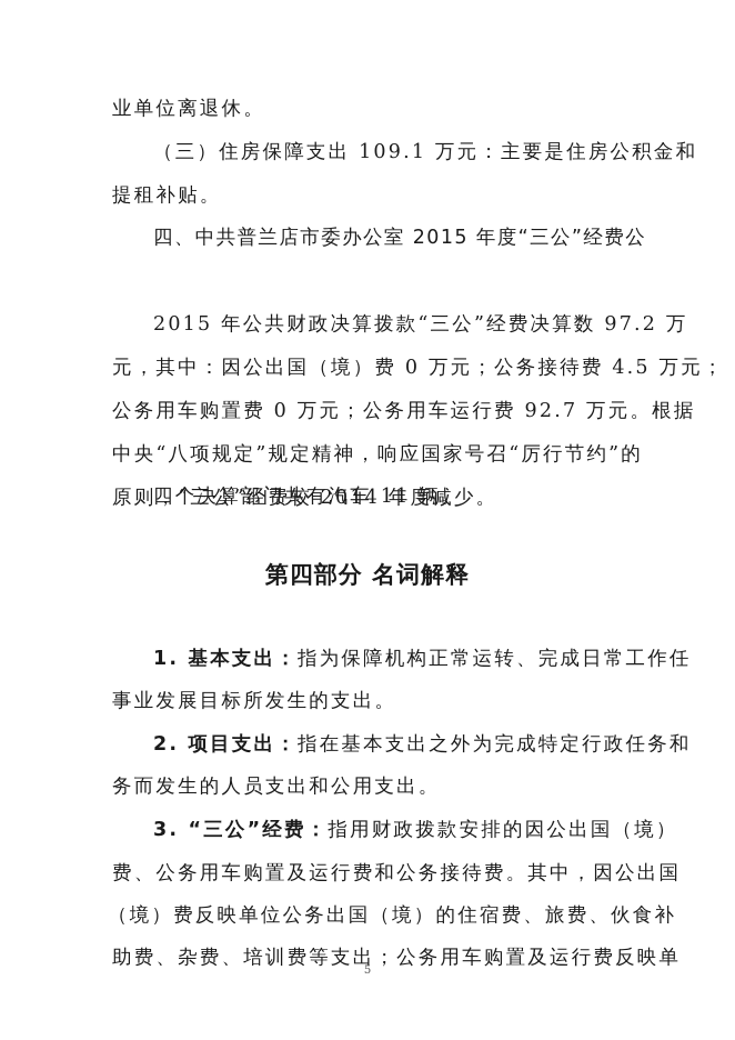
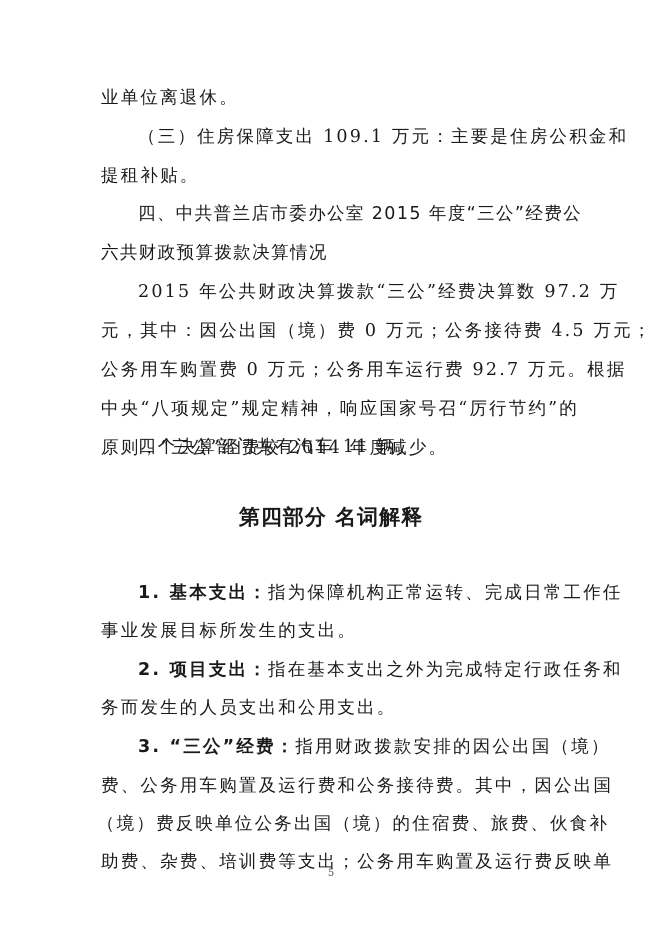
  业单位离退休。
  （三）住房保障支出 109.1 万元：主要是住房公积金和
  提租补贴。
  四、中共普兰店市委办公室 2015 年度“三公”经费公
+ 六共财政预算拨款决算情况
  2015 年公共财政决算拨款“三公”经费决算数 97.2 万
  元，其中：因公出国（境）费 0 万元；公务接待费 4.5 万元；
  公务用车购置费 0 万元；公务用车运行费 92.7 万元。根据
  中央“八项规定”规定精神，响应国家号召“厉行节约”的
  原则，“三公”经费较 2014 年度减少。
  四个决算部门共有汽车 11 辆。
  第四部分 名词解释
  1. 基本支出：指为保障机构正常运转、完成日常工作任
  事业发展目标所发生的支出。
  2. 项目支出：指在基本支出之外为完成特定行政任务和
  务而发生的人员支出和公用支出。
  3. “三公”经费：指用财政拨款安排的因公出国（境）
  费、公务用车购置及运行费和公务接待费。其中，因公出国
  （境）费反映单位公务出国（境）的住宿费、旅费、伙食补
  助费、杂费、培训费等支出；公务用车购置及运行费反映单
  5
